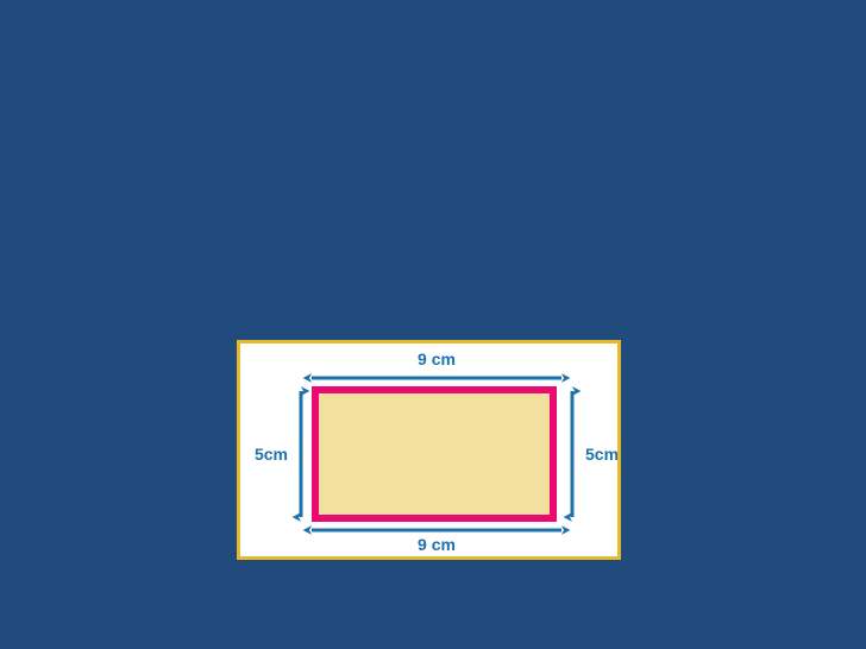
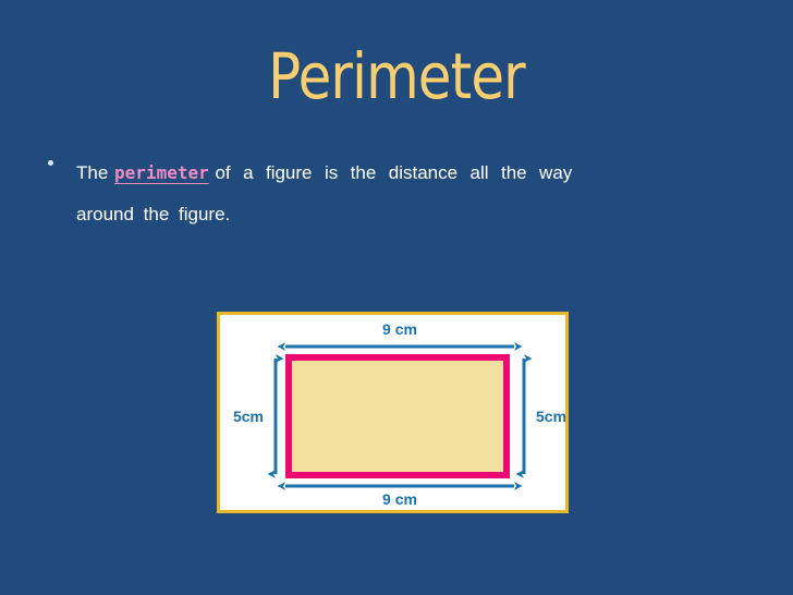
+ Perimeter
+ The perimeter of a figure is the distance all the way
+ around the figure.
  9 cm
  9 cm
  5cm
  5cm
